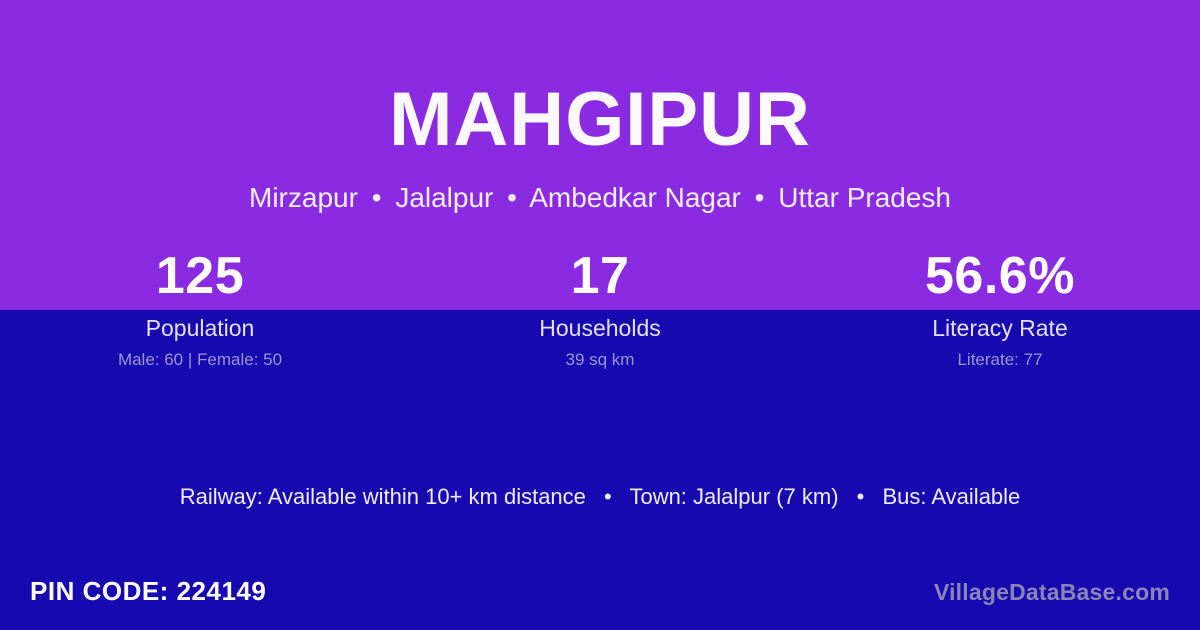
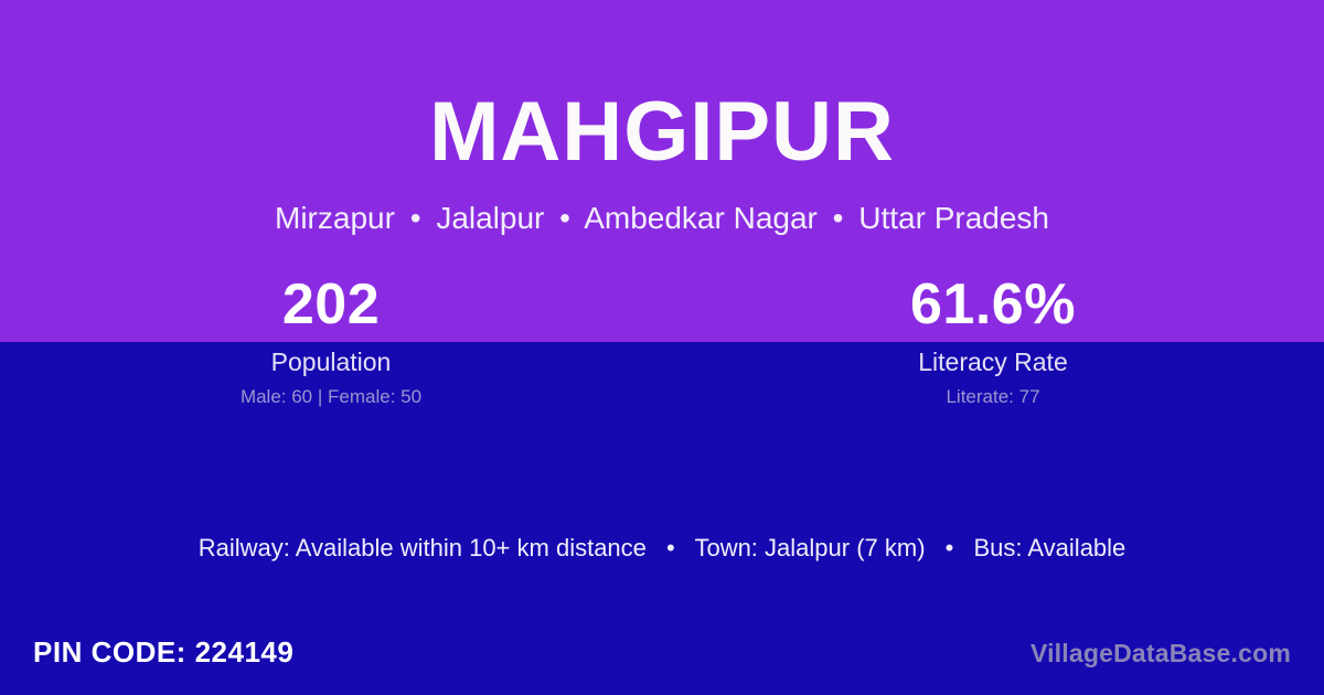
  MAHGIPUR
  Mirzapur • Jalalpur • Ambedkar Nagar • Uttar Pradesh
- 125
+ 202
  Population
  Male: 60 | Female: 50
- 17
- Households
- 39 sq km
- 56.6%
+ 61.6%
  Literacy Rate
  Literate: 77
  Railway: Available within 10+ km distance • Town: Jalalpur (7 km) • Bus: Available
  PIN CODE: 224149
  VillageDataBase.com
